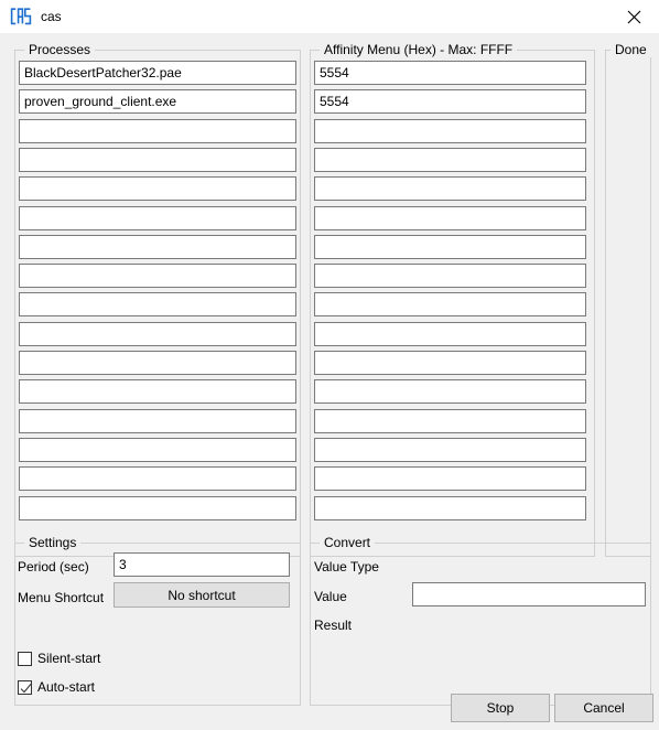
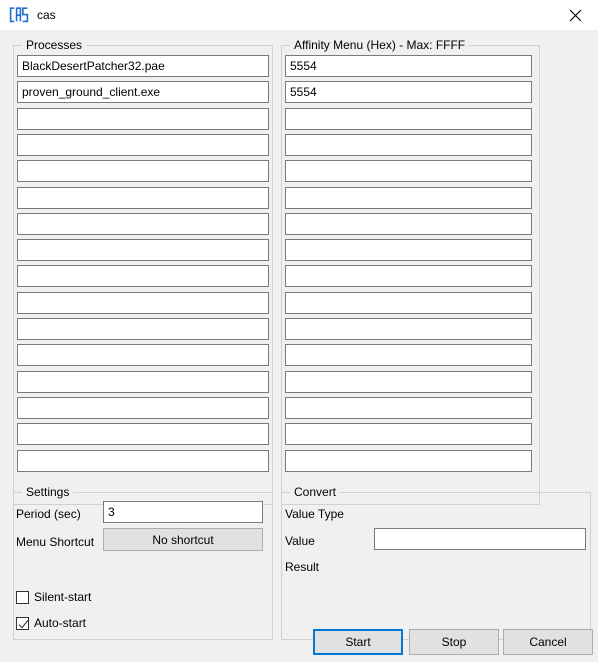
  cas
  Processes
  BlackDesertPatcher32.pae
  proven_ground_client.exe
  Affinity Menu (Hex) - Max: FFFF
  5554
  5554
- Done
  Settings
  Period (sec)
  3
  Menu Shortcut
  No shortcut
  Silent-start
  Auto-start
  Convert
  Value Type
  Value
  Result
+ Start
  Stop
  Cancel
